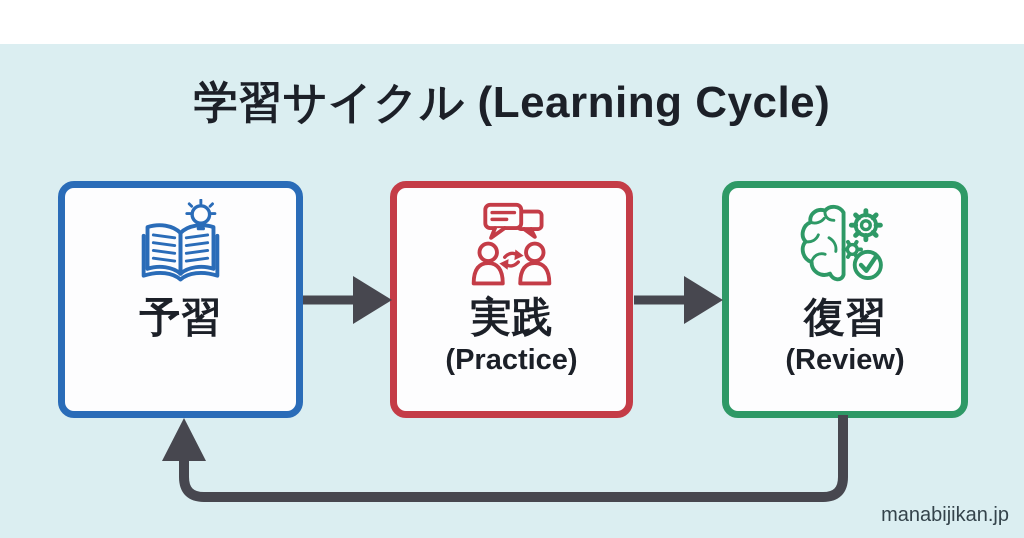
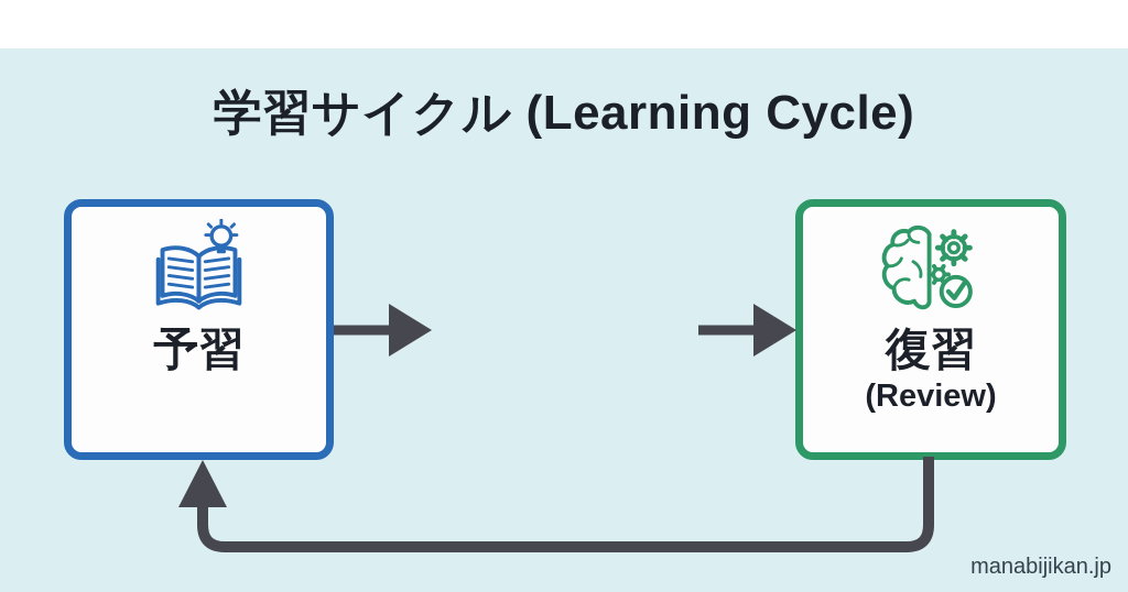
  学習サイクル (Learning Cycle)
  予習
- 実践
- (Practice)
  復習
  (Review)
  manabijikan.jp
